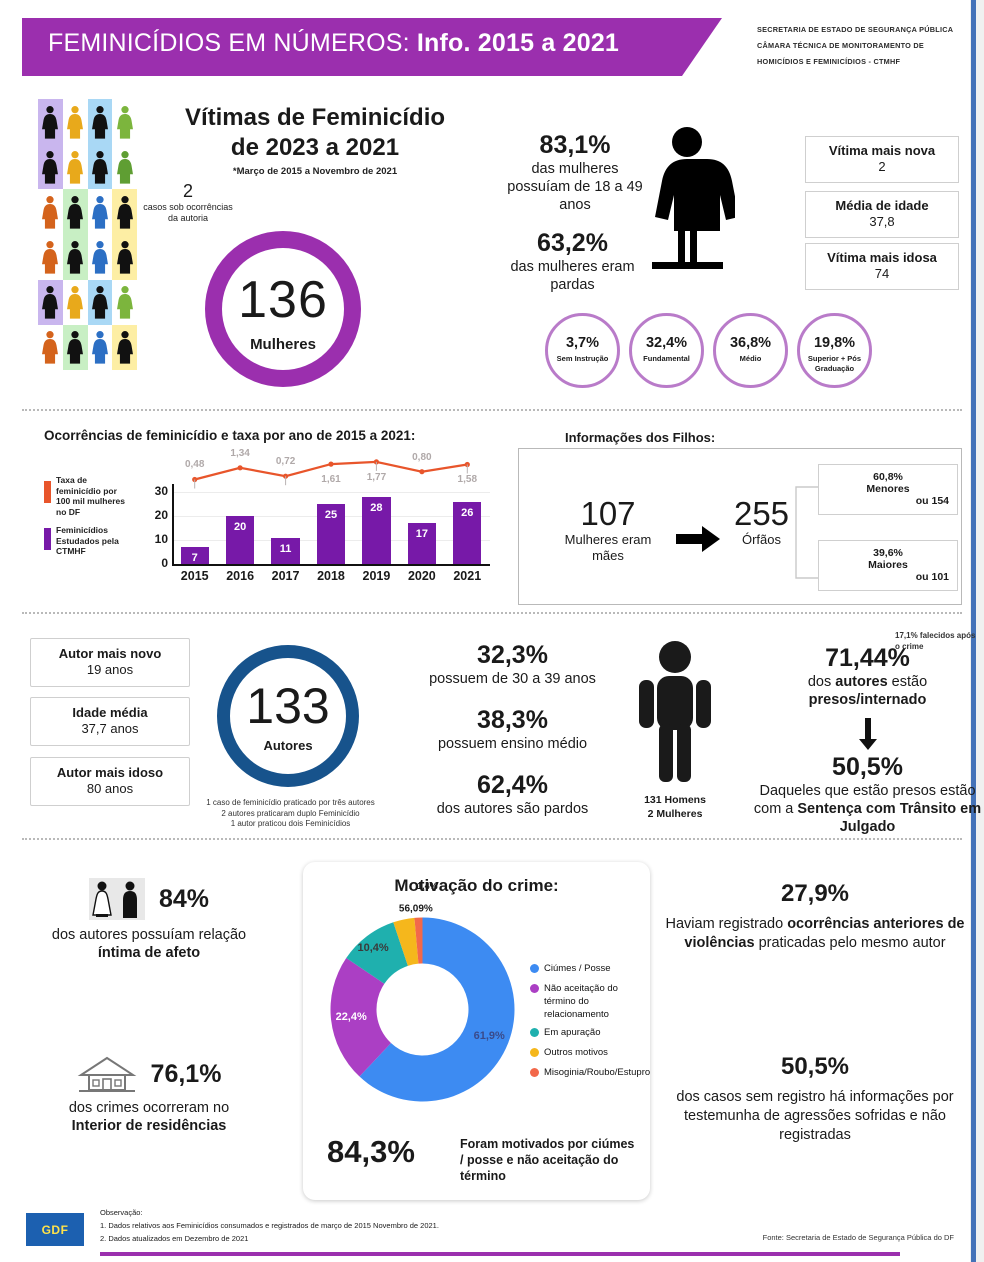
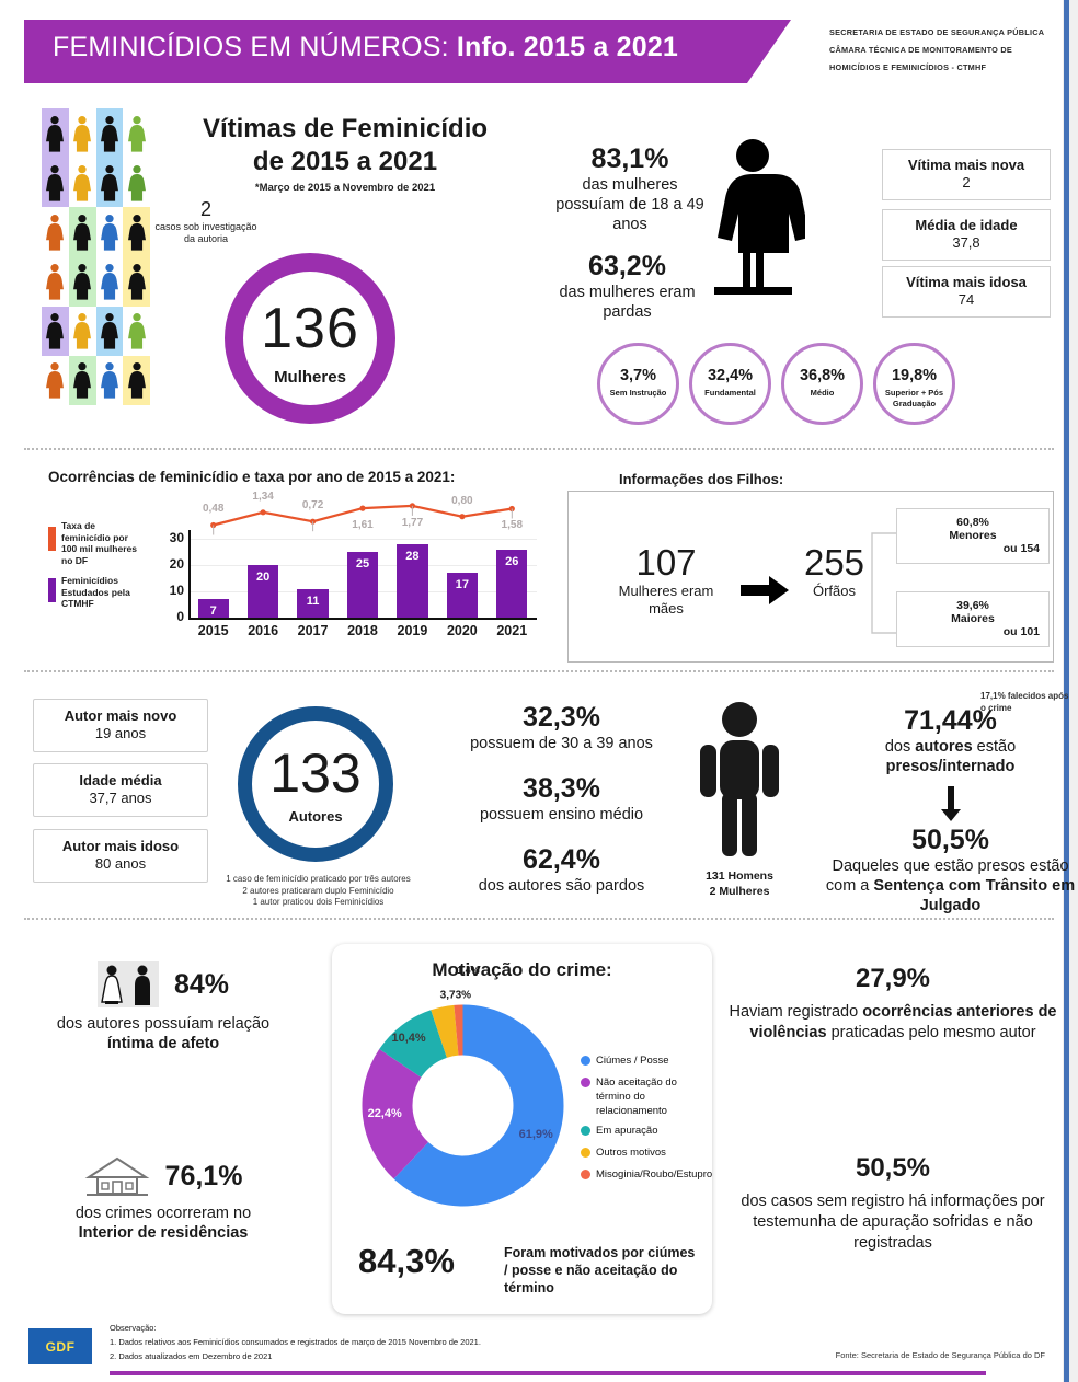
  FEMINICÍDIOS EM NÚMEROS: Info. 2015 a 2021
  SECRETARIA DE ESTADO DE SEGURANÇA PÚBLICA
  CÂMARA TÉCNICA DE MONITORAMENTO DE
  HOMICÍDIOS E FEMINICÍDIOS - CTMHF
  Vítimas de Feminicídio
- de 2023 a 2021
+ de 2015 a 2021
  *Março de 2015 a Novembro de 2021
  2
- casos sob ocorrências da autoria
+ casos sob investigação da autoria
  136
  Mulheres
  83,1%
  das mulheres possuíam de 18 a 49 anos
  63,2%
  das mulheres eram pardas
  Vítima mais nova
  2
  Média de idade
  37,8
  Vítima mais idosa
  74
  3,7%
  Sem Instrução
  32,4%
  Fundamental
  36,8%
  Médio
  19,8%
  Superior + Pós Graduação
  Ocorrências de feminicídio e taxa por ano de 2015 a 2021:
  Taxa de feminicídio por 100 mil mulheres no DF
  Feminicídios Estudados pela CTMHF
  0
  10
  20
  30
  7
  2015
  20
  2016
  11
  2017
  25
  2018
  28
  2019
  17
  2020
  26
  2021
  0,48
  1,34
  0,72
  1,61
  1,77
  0,80
  1,58
  Informações dos Filhos:
  107
  Mulheres eram mães
  255
  Órfãos
  60,8%
  Menores
  ou 154
  39,6%
  Maiores
  ou 101
  Autor mais novo
  19 anos
  Idade média
  37,7 anos
  Autor mais idoso
  80 anos
  133
  Autores
  1 caso de feminicídio praticado por três autores
  2 autores praticaram duplo Feminicídio
  1 autor praticou dois Feminicídios
  32,3%
  possuem de 30 a 39 anos
  38,3%
  possuem ensino médio
  62,4%
  dos autores são pardos
  131 Homens
  2 Mulheres
  17,1% falecidos após o crime
  71,44%
  dos autores estão presos/internado
  50,5%
  Daqueles que estão presos estão com a Sentença com Trânsito em Julgado
  84%
  dos autores possuíam relação
  íntima de afeto
  76,1%
  dos crimes ocorreram no
  Interior de residências
  Motivação do crime:
  61,9%
  22,4%
  10,4%
- 56,09%
+ 3,73%
  1,4%
  Ciúmes / Posse
  Não aceitação do término do relacionamento
  Em apuração
  Outros motivos
  Misoginia/Roubo/Estupro
  84,3%
  Foram motivados por ciúmes / posse e não aceitação do término
  27,9%
  Haviam registrado ocorrências anteriores de violências praticadas pelo mesmo autor
  50,5%
- dos casos sem registro há informações por testemunha de agressões sofridas e não registradas
+ dos casos sem registro há informações por testemunha de apuração sofridas e não registradas
  GDF
  Observação:
  1. Dados relativos aos Feminicídios consumados e registrados de março de 2015 Novembro de 2021.
  2. Dados atualizados em Dezembro de 2021
  Fonte: Secretaria de Estado de Segurança Pública do DF
